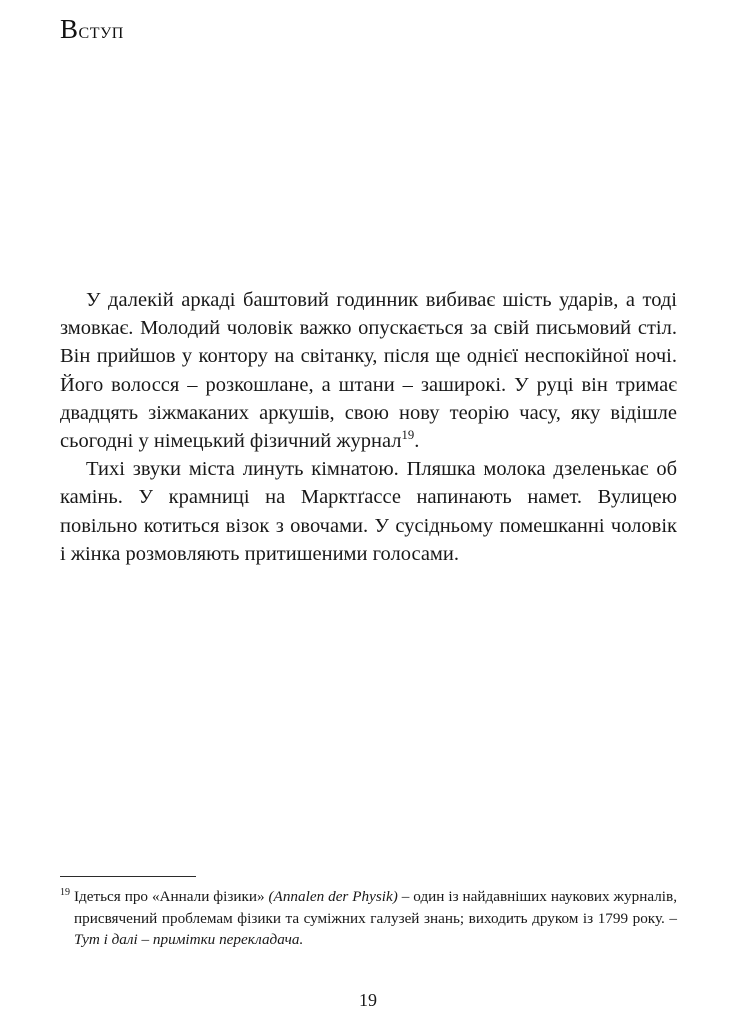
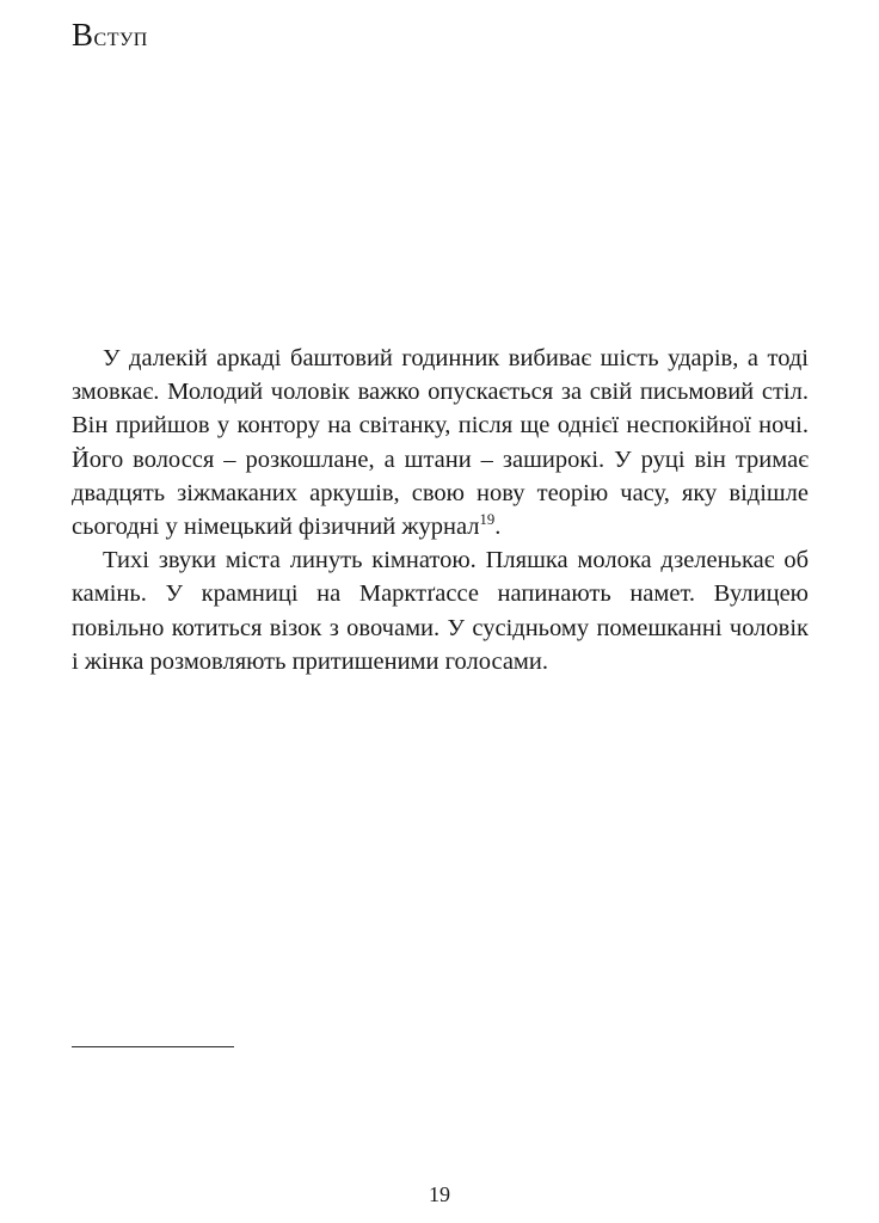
  вступ
  У далекій аркаді баштовий годинник вибиває шість ударів, а тоді змовкає. Молодий чоловік важко опускається за свій письмовий стіл. Він прийшов у контору на світанку, після ще однієї неспокійної ночі. Його волосся – розкошлане, а штани – заширокі. У руці він тримає двадцять зіжмаканих аркушів, свою нову теорію часу, яку відішле сьогодні у німецький фізичний журнал19.
  Тихі звуки міста линуть кімнатою. Пляшка молока дзеленькає об камінь. У крамниці на Марктґассе напинають намет. Вулицею повільно котиться візок з овочами. У сусідньому помешканні чоловік і жінка розмовляють притишеними голосами.
- 19 Ідеться про «Аннали фізики» (Annalen der Physik) – один із найдавніших наукових журналів, присвячений проблемам фізики та суміжних галузей знань; виходить друком із 1799 року. – Тут і далі – примітки перекладача.
  19
